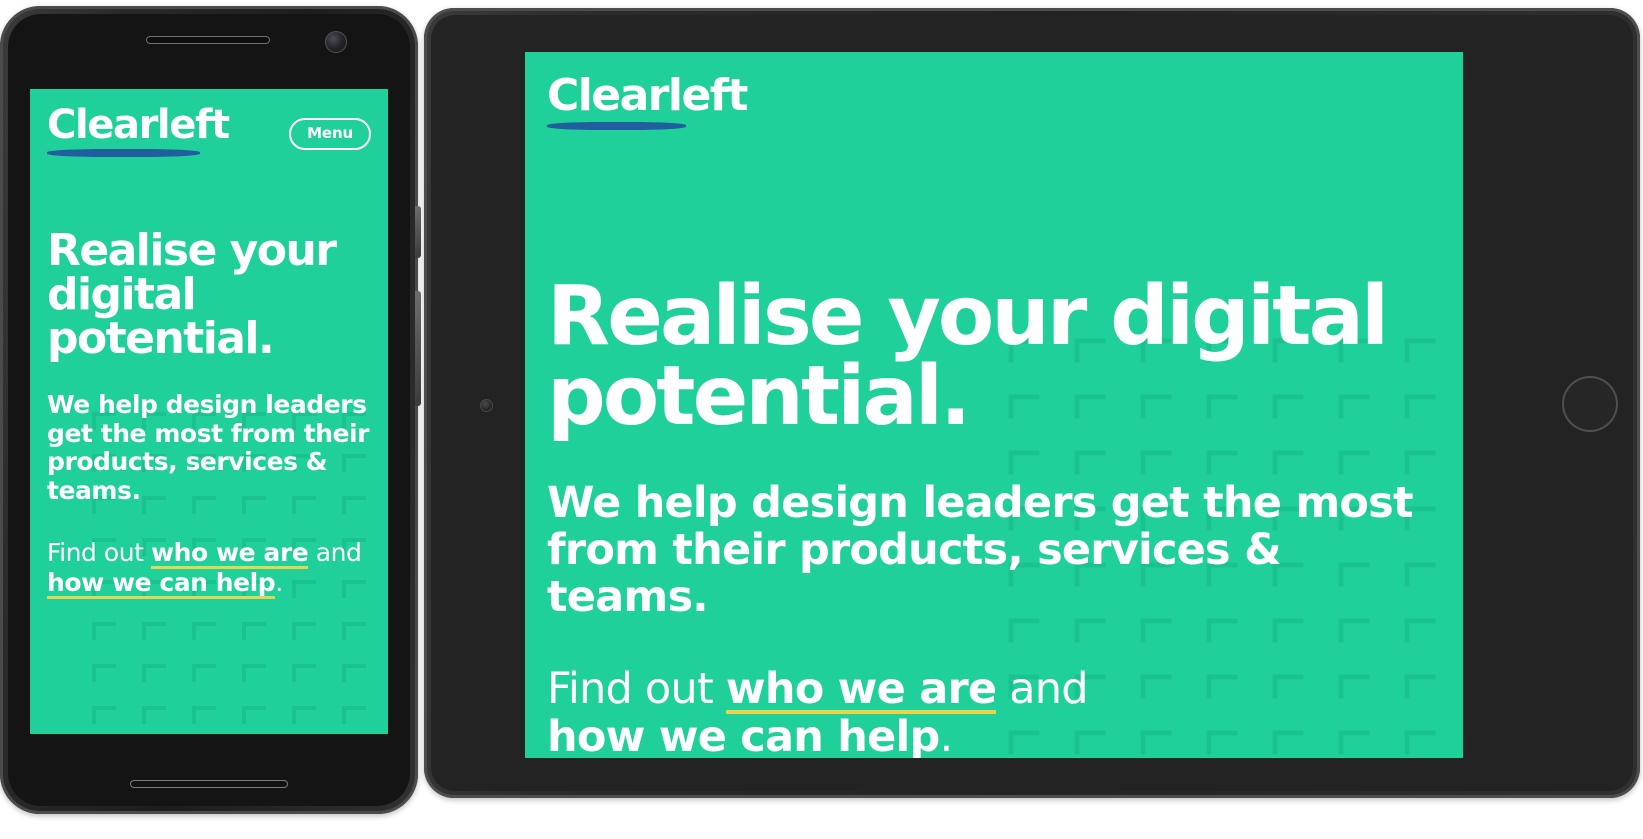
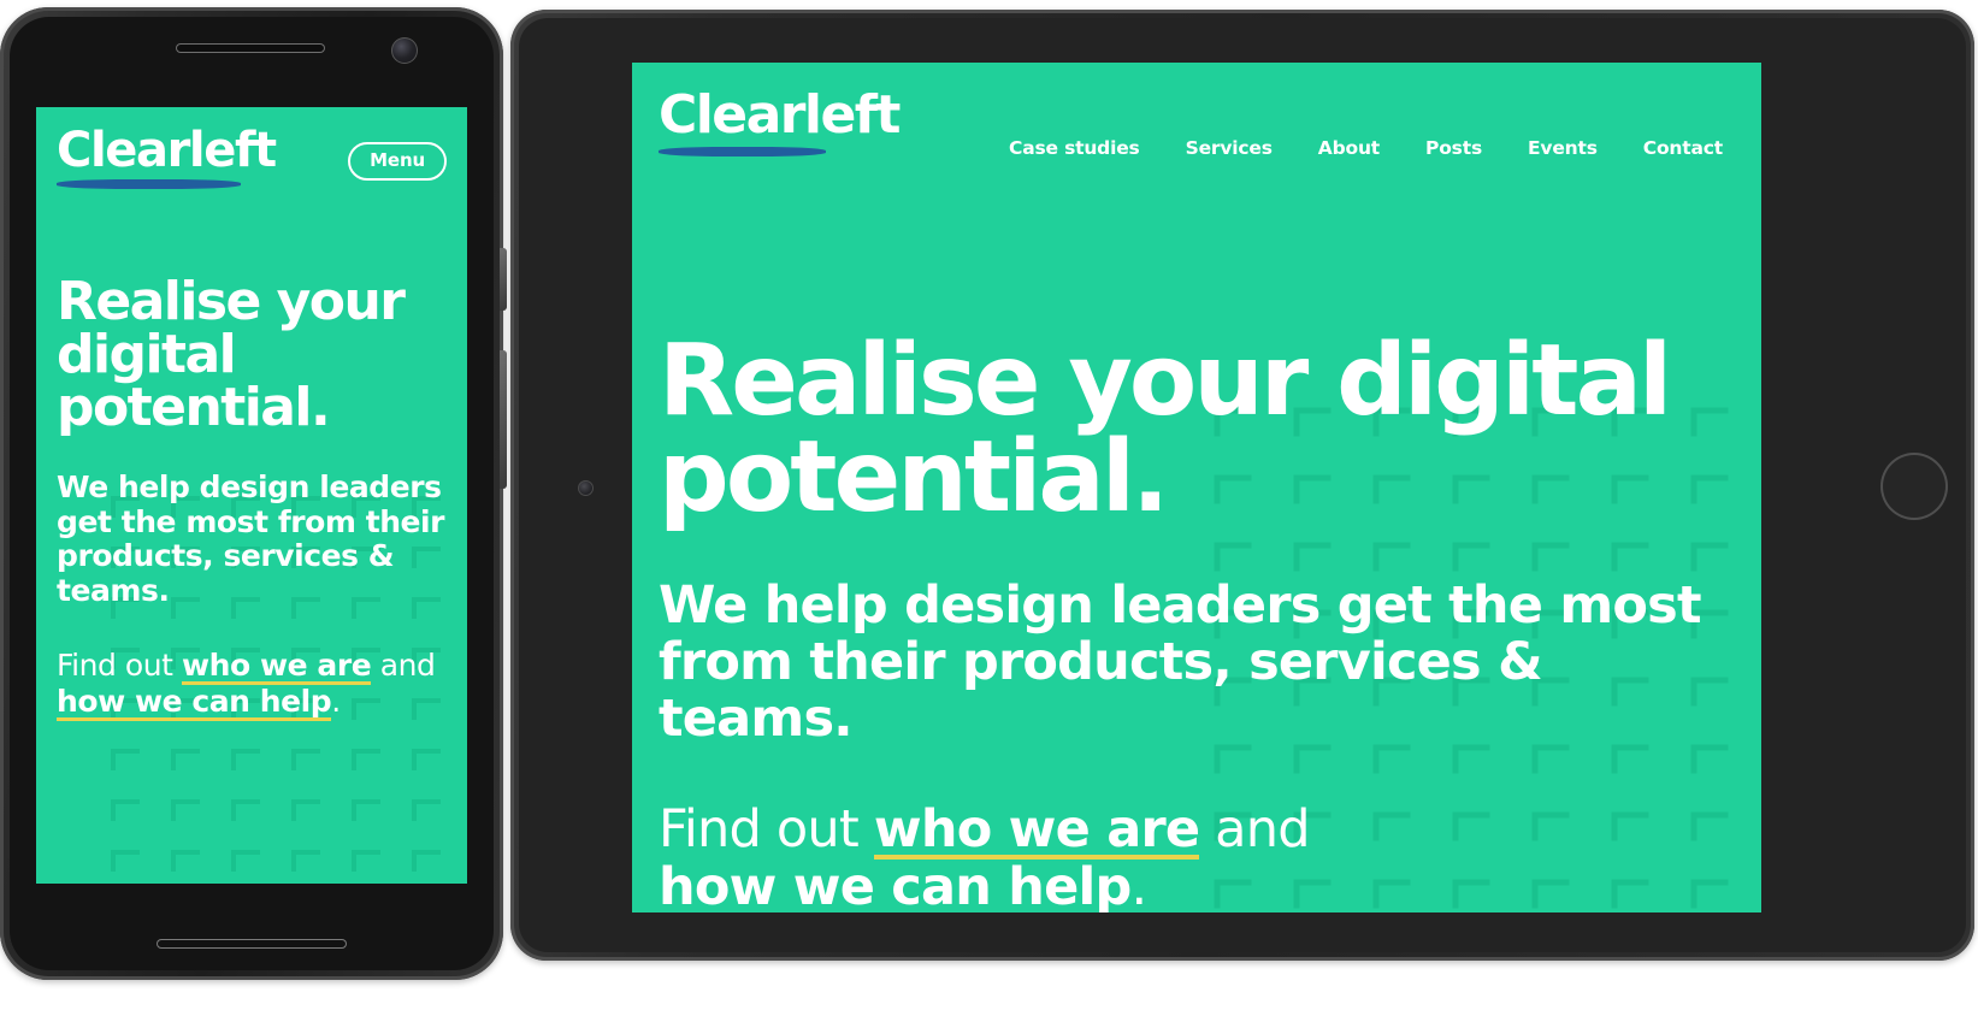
  Clearleft
  Menu
  Realise your digital potential.
  We help design leaders get the most from their products, services & teams.
  Find out who we are and how we can help.
  Clearleft
+ Case studies
+ Services
+ About
+ Posts
+ Events
+ Contact
  Realise your digital potential.
  We help design leaders get the most from their products, services & teams.
  Find out who we are and how we can help.
